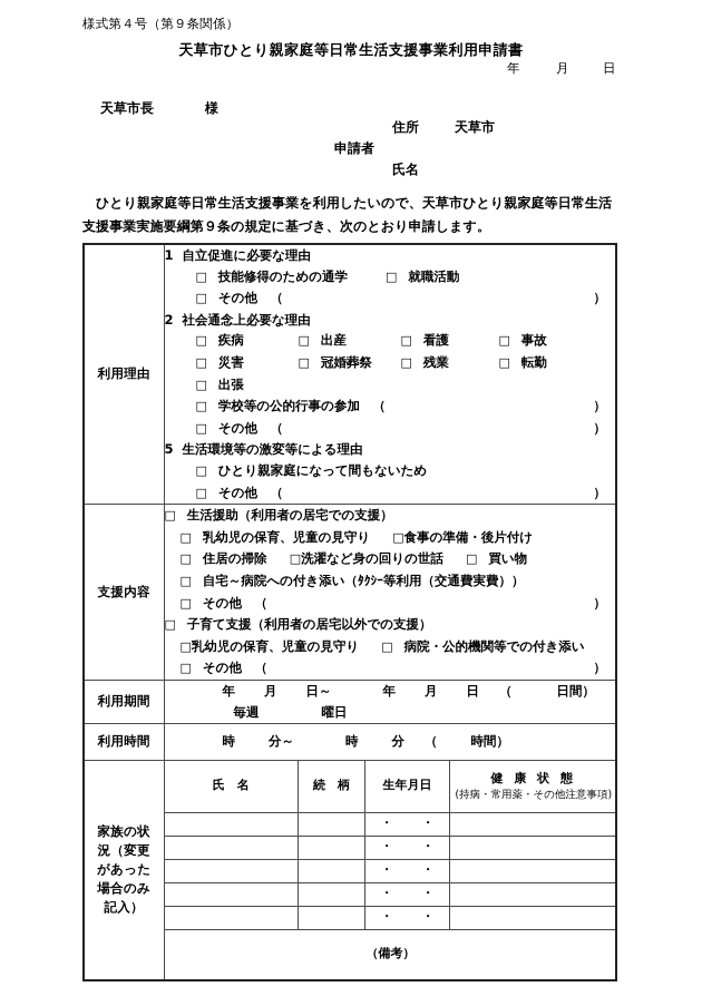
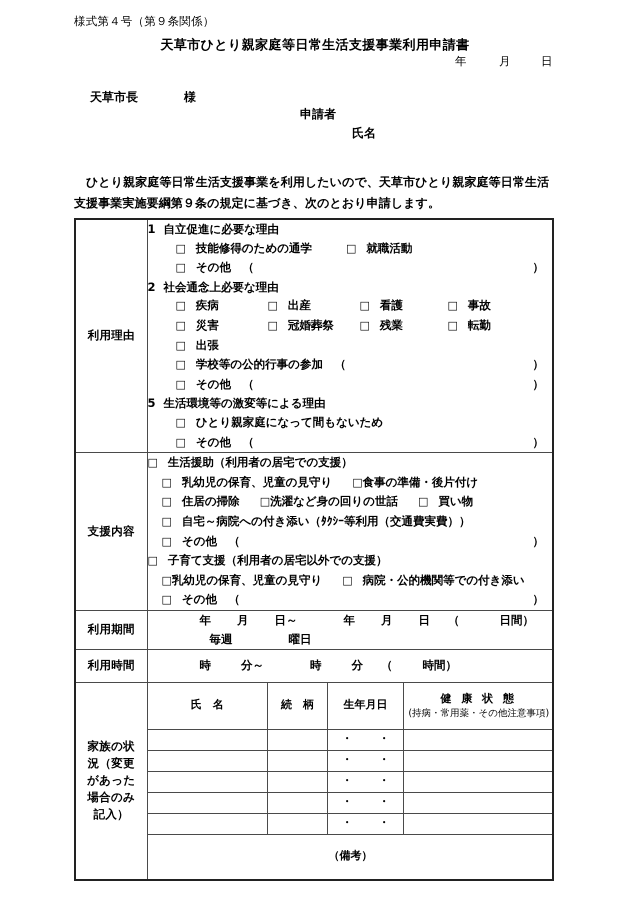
  様式第４号（第９条関係）
  天草市ひとり親家庭等日常生活支援事業利用申請書
  年 月 日
  天草市長 様
- 住所
- 天草市
  申請者
  氏名
  ひとり親家庭等日常生活支援事業を利用したいので、天草市ひとり親家庭等日常生活支援事業実施要綱第９条の規定に基づき、次のとおり申請します。
  利用理由	1 自立促進に必要な理由 □ 技能修得のための通学 □ 就職活動 □ その他 （ ） 2 社会通念上必要な理由 □ 疾病 □ 出産 □ 看護 □ 事故 □ 災害 □ 冠婚葬祭 □ 残業 □ 転勤 □ 出張 □ 学校等の公的行事の参加 （ ） □ その他 （ ） 5 生活環境等の激変等による理由 □ ひとり親家庭になって間もないため □ その他 （ ）
  支援内容	□ 生活援助（利用者の居宅での支援） □ 乳幼児の保育、児童の見守り □食事の準備・後片付け □ 住居の掃除 □洗濯など身の回りの世話 □ 買い物 □ 自宅～病院への付き添い（ﾀｸｼｰ等利用（交通費実費）） □ その他 （ ） □ 子育て支援（利用者の居宅以外での支援） □乳幼児の保育、児童の見守り □ 病院・公的機関等での付き添い □ その他 （ ）
  利用期間	年 月 日～ 年 月 日 （ 日間） 毎週 曜日
  利用時間	時 分～ 時 分 （ 時間）
  家族の状況（変更があった場合のみ記入）
  氏 名	続 柄	生年月日	健 康 状 態 (持病・常用薬・その他注意事項)
  		・ ・
  		・ ・
  		・ ・
  		・ ・
  		・ ・
  （備考）
